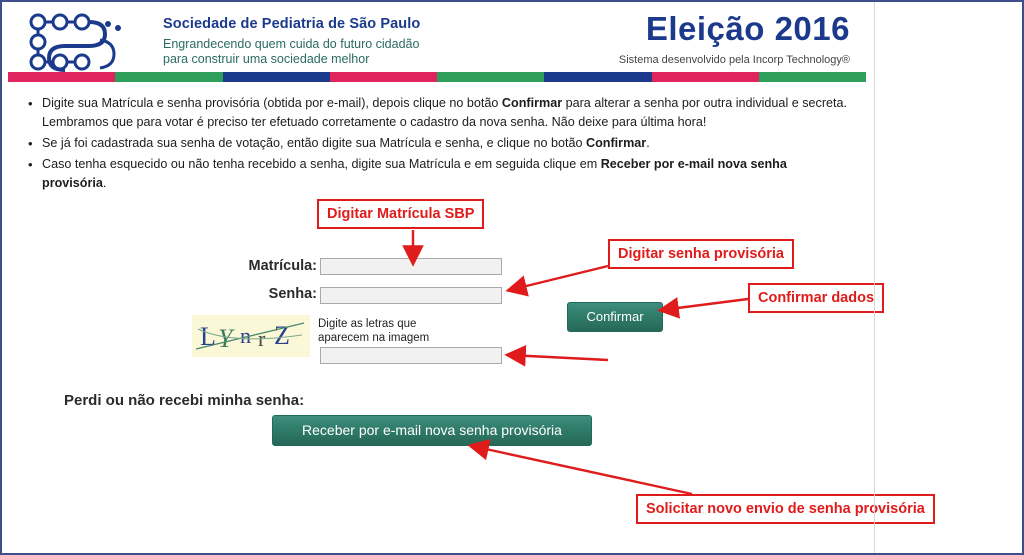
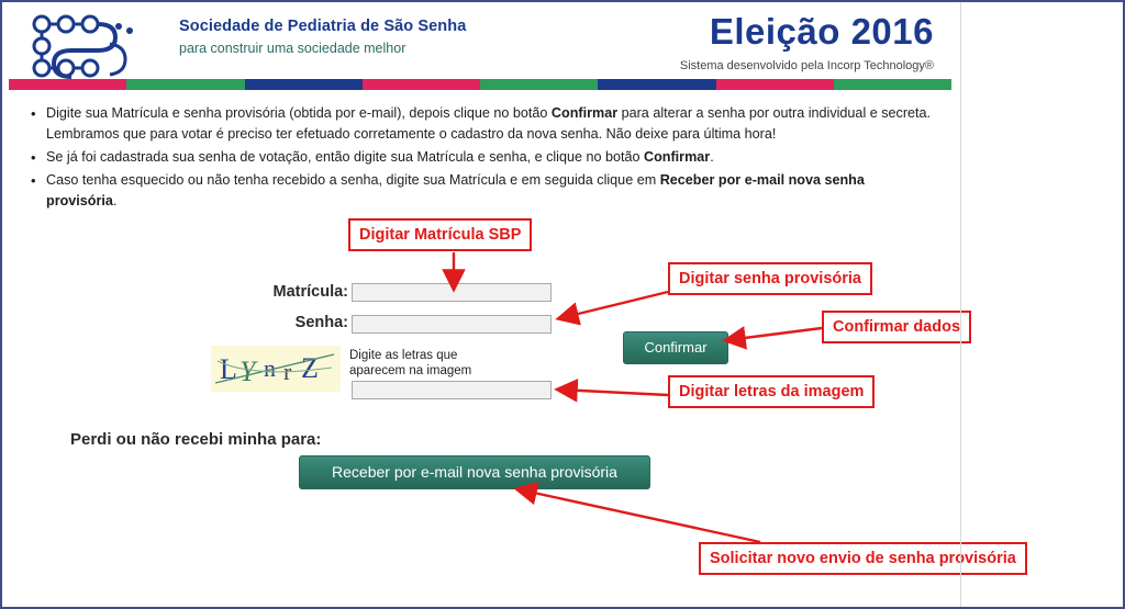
- Sociedade de Pediatria de São Paulo
+ Sociedade de Pediatria de São Senha
- Engrandecendo quem cuida do futuro cidadão
  para construir uma sociedade melhor
  Eleição 2016
  Sistema desenvolvido pela Incorp Technology®
  •
  Digite sua Matrícula e senha provisória (obtida por e-mail), depois clique no botão Confirmar para alterar a senha por outra individual e secreta. Lembramos que para votar é preciso ter efetuado corretamente o cadastro da nova senha. Não deixe para última hora!
  •
  Se já foi cadastrada sua senha de votação, então digite sua Matrícula e senha, e clique no botão Confirmar.
  •
  Caso tenha esquecido ou não tenha recebido a senha, digite sua Matrícula e em seguida clique em Receber por e-mail nova senha provisória.
  Matrícula:
  Senha:
  L
  Y
  n
  Z
  Digite as letras que
  aparecem na imagem
  Confirmar
- Perdi ou não recebi minha senha:
+ Perdi ou não recebi minha para:
  Receber por e-mail nova senha provisória
  Digitar Matrícula SBP
  Digitar senha provisória
  Confirmar dados
+ Digitar letras da imagem
  Solicitar novo envio de senha prvisória
